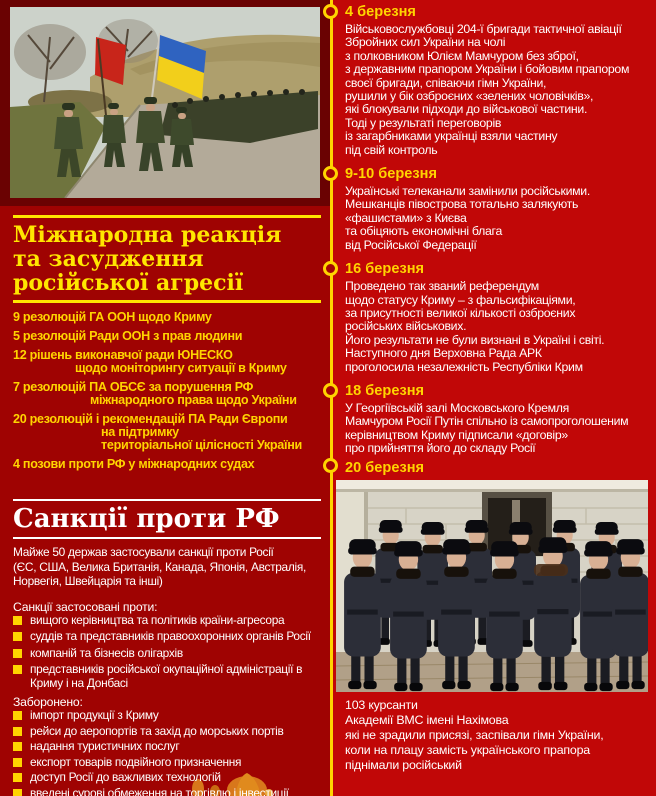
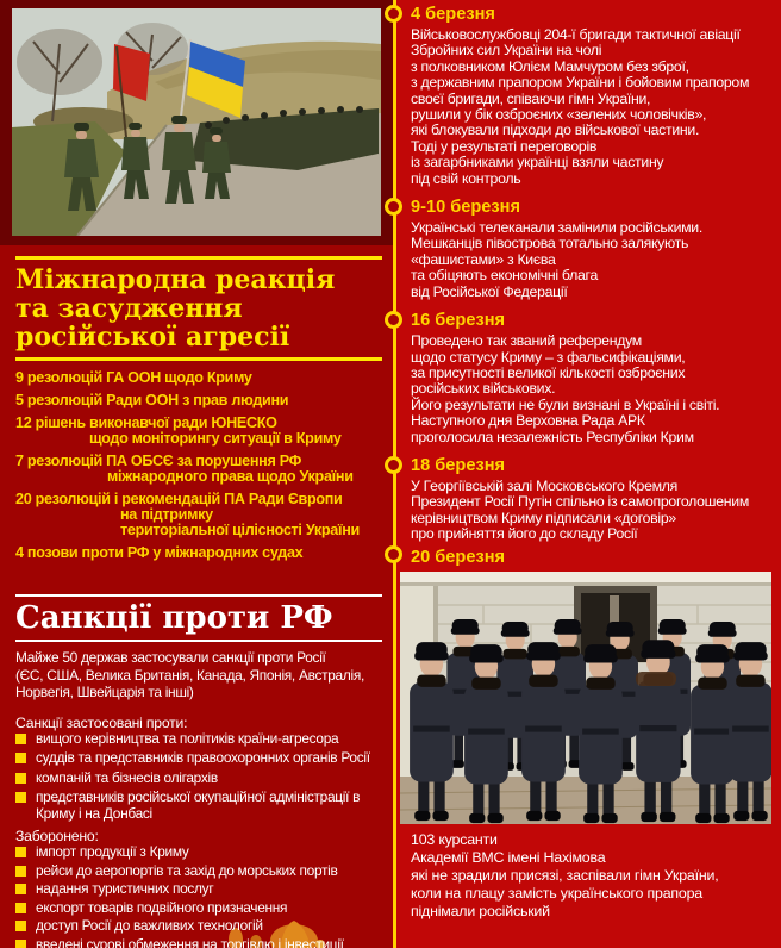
  Міжнародна реакція
  та засудження
  російської агресії
  9 резолюцій ГА ООН щодо Криму
  5 резолюцій Ради ООН з прав людини
  12 рішень виконавчої ради ЮНЕСКО
  щодо моніторингу ситуації в Криму
  7 резолюцій ПА ОБСЄ за порушення РФ
  міжнародного права щодо України
  20 резолюцій і рекомендацій ПА Ради Європи
  на підтримку
  територіальної цілісності України
  4 позови проти РФ у міжнародних судах
  Санкції проти РФ
  Майже 50 держав застосували санкції проти Росії
  (ЄС, США, Велика Британія, Канада, Японія, Австралія,
  Норвегія, Швейцарія та інші)
  Санкції застосовані проти:
  вищого керівництва та політиків країни-агресора
  суддів та представників правоохоронних органів Росії
  компаній та бізнесів олігархів
  представників російської окупаційної адміністрації в Криму і на Донбасі
  Заборонено:
  імпорт продукції з Криму
  рейси до аеропортів та захід до морських портів
  надання туристичних послуг
  експорт товарів подвійного призначення
  доступ Росії до важливих технологій
  введені сурові обмеження на торгівлю і інвестиції
  4 березня
  Військовослужбовці 204-ї бригади тактичної авіації
  Збройних сил України на чолі
  з полковником Юлієм Мамчуром без зброї,
  з державним прапором України і бойовим прапором
  своєї бригади, співаючи гімн України,
  рушили у бік озброєних «зелених чоловічків»,
  які блокували підходи до військової частини.
  Тоді у результаті переговорів
  із загарбниками українці взяли частину
  під свій контроль
  9-10 березня
  Українські телеканали замінили російськими.
  Мешканців півострова тотально залякують
  «фашистами» з Києва
  та обіцяють економічні блага
  від Російської Федерації
  16 березня
  Проведено так званий референдум
  щодо статусу Криму – з фальсифікаціями,
  за присутності великої кількості озброєних
  російських військових.
  Його результати не були визнані в Україні і світі.
  Наступного дня Верховна Рада АРК
  проголосила незалежність Республіки Крим
  18 березня
  У Георгіївській залі Московського Кремля
- Мамчуром Росії Путін спільно із самопроголошеним
+ Президент Росії Путін спільно із самопроголошеним
  керівництвом Криму підписали «договір»
  про прийняття його до складу Росії
  20 березня
  103 курсанти
  Академії ВМС імені Нахімова
  які не зрадили присязі, заспівали гімн України,
  коли на плацу замість українського прапора
  піднімали російський
